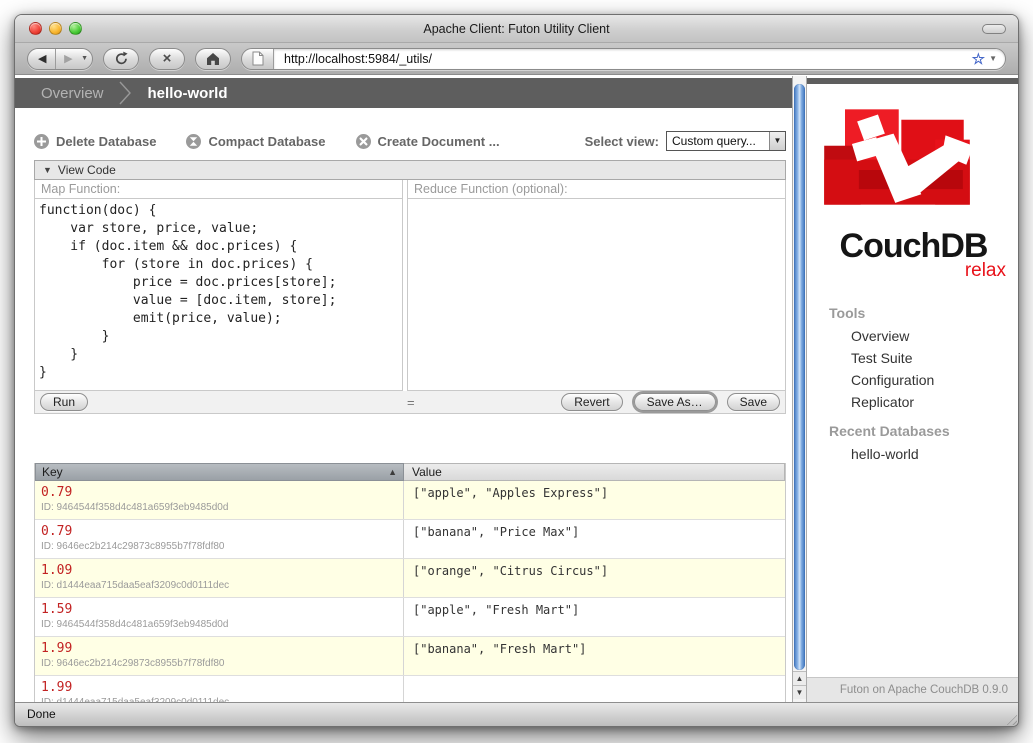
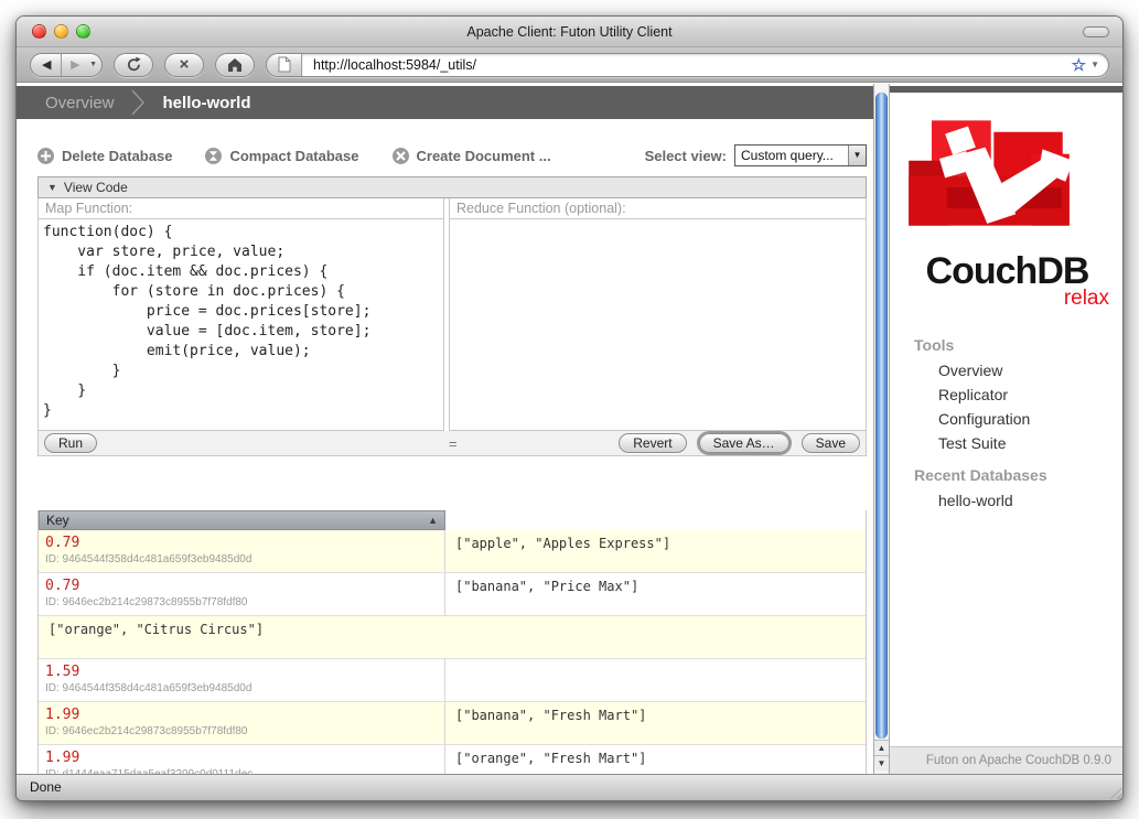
  Apache Client: Futon Utility Client
  ◀
  ▶
  ×
  http://localhost:5984/_utils/
  ☆
  ▼
  Overview
  hello-world
  Delete Database
  Compact Database
  Create Document ...
  Select view:
  Custom query...
  ▼
  ▼
  View Code
  Map Function:
  function(doc) {
  var store, price, value;
  if (doc.item && doc.prices) {
  for (store in doc.prices) {
  price = doc.prices[store];
  value = [doc.item, store];
  emit(price, value);
  }
  }
  }
  Reduce Function (optional):
  Run
  =
  Revert
  Save As…
  Save
  Key
  ▲
- Value
  0.79
  ID: 9464544f358d4c481a659f3eb9485d0d
  ["apple", "Apples Express"]
  0.79
  ID: 9646ec2b214c29873c8955b7f78fdf80
  ["banana", "Price Max"]
- 1.09
- ID: d1444eaa715daa5eaf3209c0d0111dec
  ["orange", "Citrus Circus"]
  1.59
  ID: 9464544f358d4c481a659f3eb9485d0d
- ["apple", "Fresh Mart"]
  1.99
  ID: 9646ec2b214c29873c8955b7f78fdf80
  ["banana", "Fresh Mart"]
  1.99
+ ["orange", "Fresh Mart"]
  ▲
  ▼
  CouchDB
  relax
  Tools
  Overview
- Test Suite
+ Replicator
  Configuration
- Replicator
+ Test Suite
  Recent Databases
  hello-world
  Futon on Apache CouchDB 0.9.0
  Done
